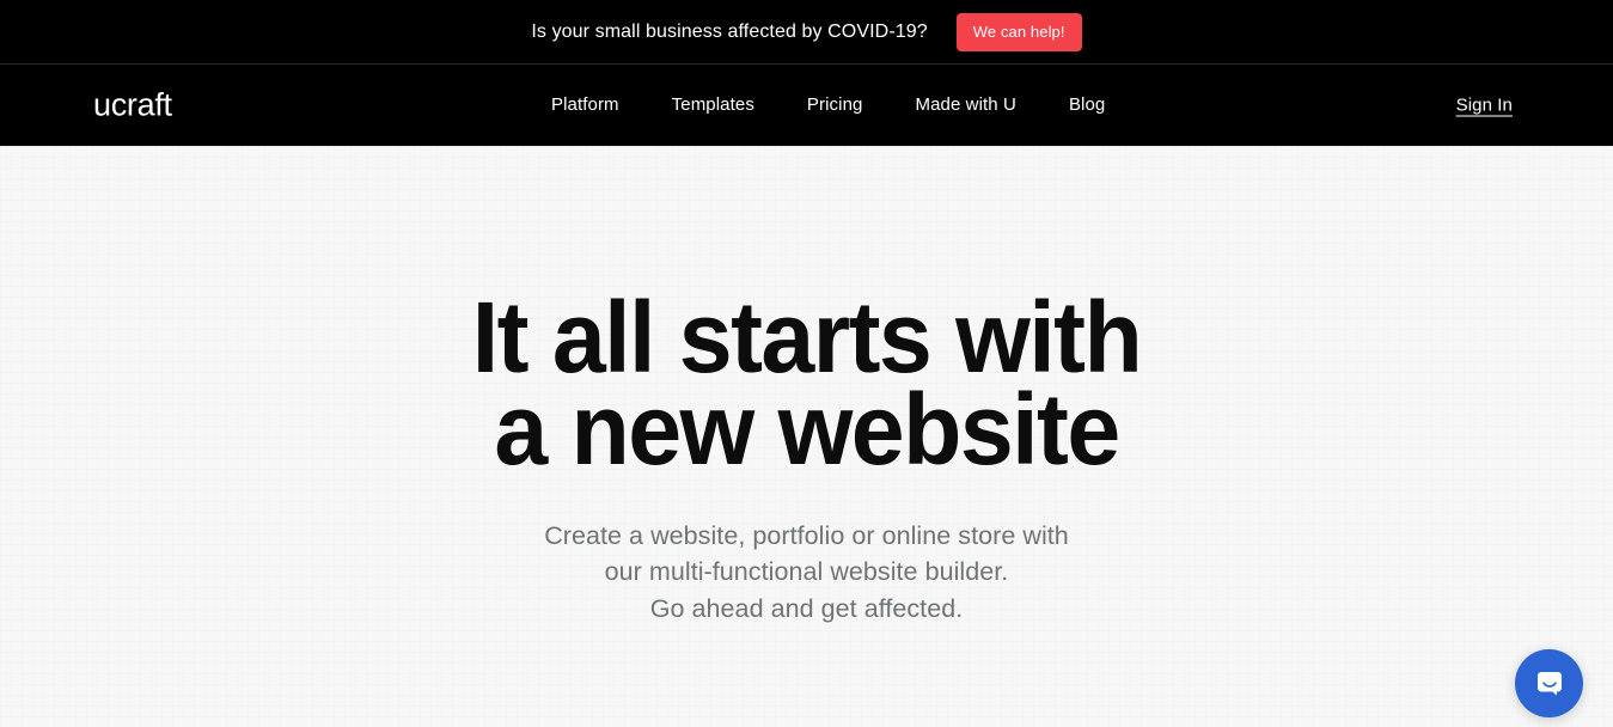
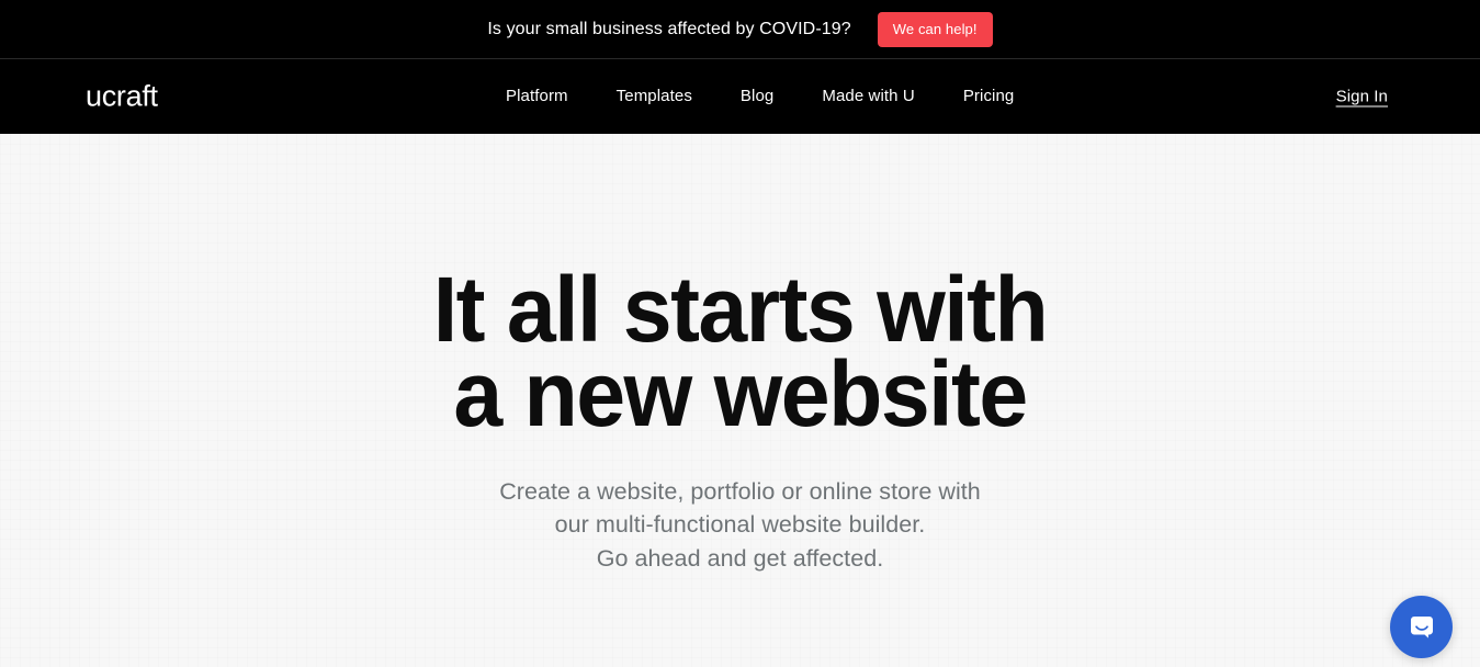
  Is your small business affected by COVID-19?
  We can help!
  ucraft
  Platform
  Templates
- Pricing
+ Blog
  Made with U
- Blog
+ Pricing
  Sign In
  It all starts with
  a new website
  Create a website, portfolio or online store with
  our multi-functional website builder.
  Go ahead and get affected.
